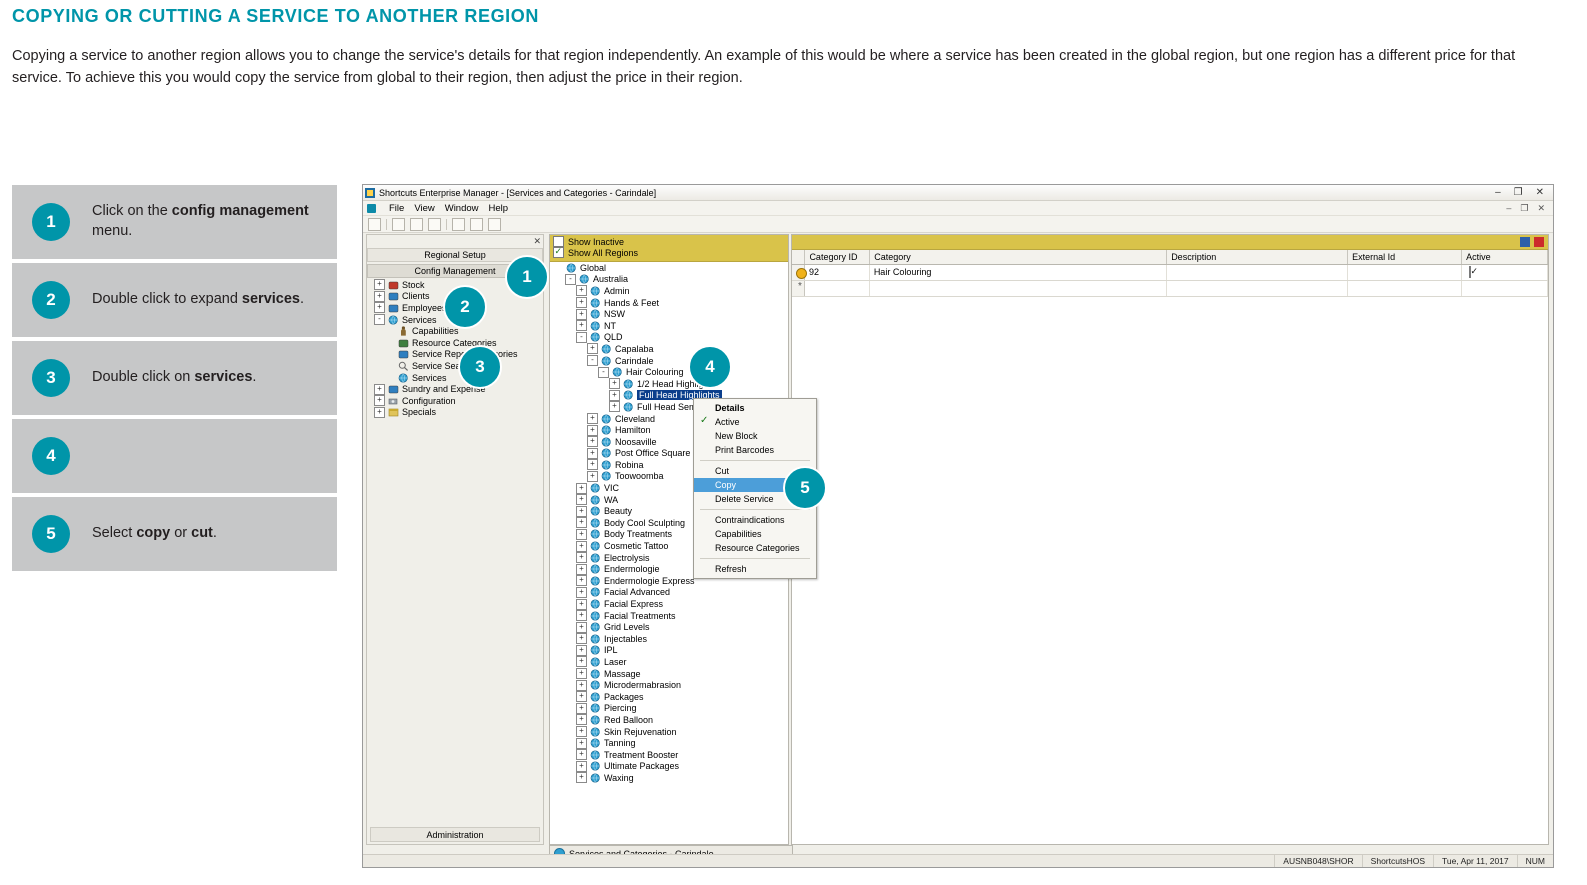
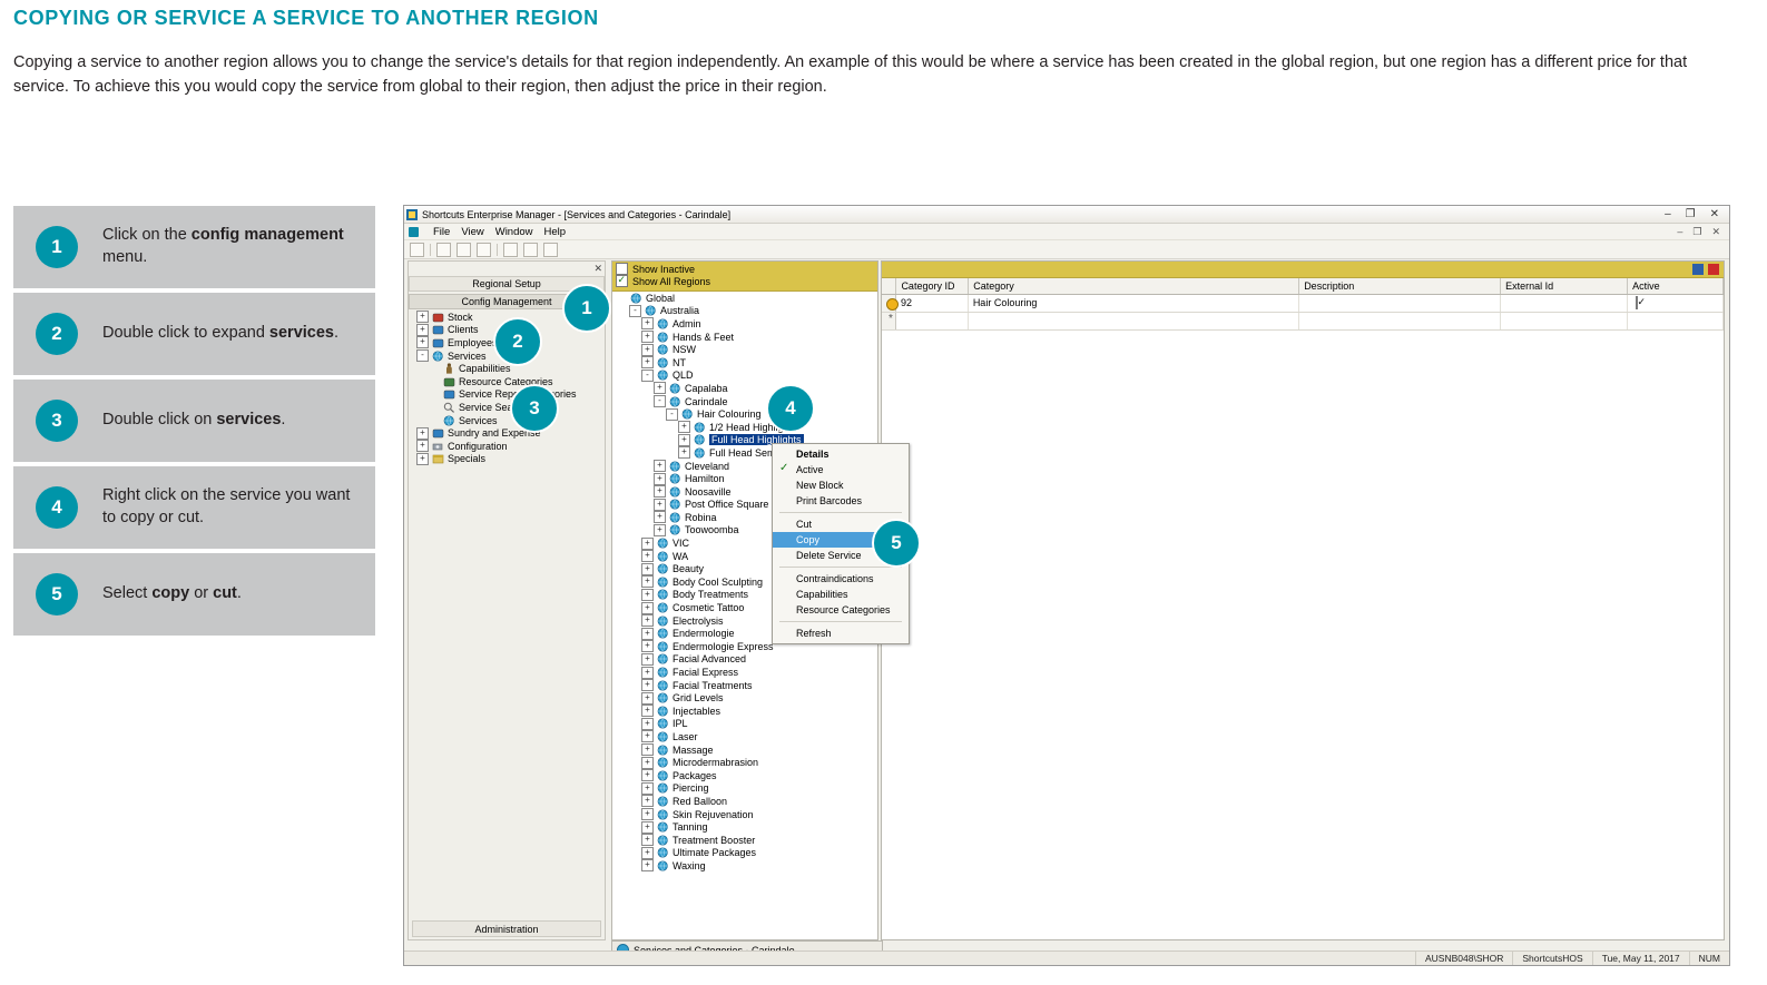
- COPYING OR CUTTING A SERVICE TO ANOTHER REGION
+ COPYING OR SERVICE A SERVICE TO ANOTHER REGION
  Copying a service to another region allows you to change the service's details for that region independently. An example of this would be where a service has been created in the global region, but one region has a different price for that service. To achieve this you would copy the service from global to their region, then adjust the price in their region.
  1
  Click on the config management menu.
  2
  Double click to expand services.
  3
  Double click on services.
  4
+ Right click on the service you want to copy or cut.
  5
  Select copy or cut.
  Shortcuts Enterprise Manager - [Services and Categories - Carindale]
  –
  ❐
  ✕
  File
  View
  Window
  Help
  –
  ❐
  ✕
  ✕
  Regional Setup
  Config Management
  +
  Stock
  +
  Clients
  +
  Employee
  -
  Services
  Capabilities
  Resource Categories
  Services
  +
  Sundry and Expense
  +
  Configuration
  +
  Specials
  Administration
  Show Inactive
  Show All Regions
  Global
  -
  Australia
  +
  Admin
  +
  Hands & Feet
  +
  NSW
  +
  NT
  -
  QLD
  +
  Capalaba
  -
  Carindale
  -
  Hair Colouring
  +
  +
  Full Head Highlights
  +
  Full Head Se
  +
  Cleveland
  +
  Hamilton
  +
  Noosaville
  +
  Post Office Square
  +
  Robina
  +
  Toowoomba
  +
  VIC
  +
  WA
  +
  Beauty
  +
  Body Cool Sculpting
  +
  Body Treatments
  +
  Cosmetic Tattoo
  +
  Electrolysis
  +
  Endermologie
  +
  Endermologie Express
  +
  Facial Advanced
  +
  Facial Express
  +
  Facial Treatments
  +
  Grid Levels
  +
  Injectables
  +
  IPL
  +
  Laser
  +
  Massage
  +
  Microdermabrasion
  +
  Packages
  +
  Piercing
  +
  Red Balloon
  +
  Skin Rejuvenation
  +
  Tanning
  +
  Treatment Booster
  +
  Ultimate Packages
  +
  Waxing
  Category ID
  Category
  Description
  External Id
  Active
  92
  Hair Colouring
  Details
  ✓
  Active
  New Block
  Print Barcodes
  Cut
  Copy
  Delete Service
  Contraindications
  Capabilities
  Resource Categories
  Refresh
  AUSNB048\SHOR
  ShortcutsHOS
- Tue, Apr 11, 2017
+ Tue, May 11, 2017
  NUM
  1
  2
  3
  4
  5
